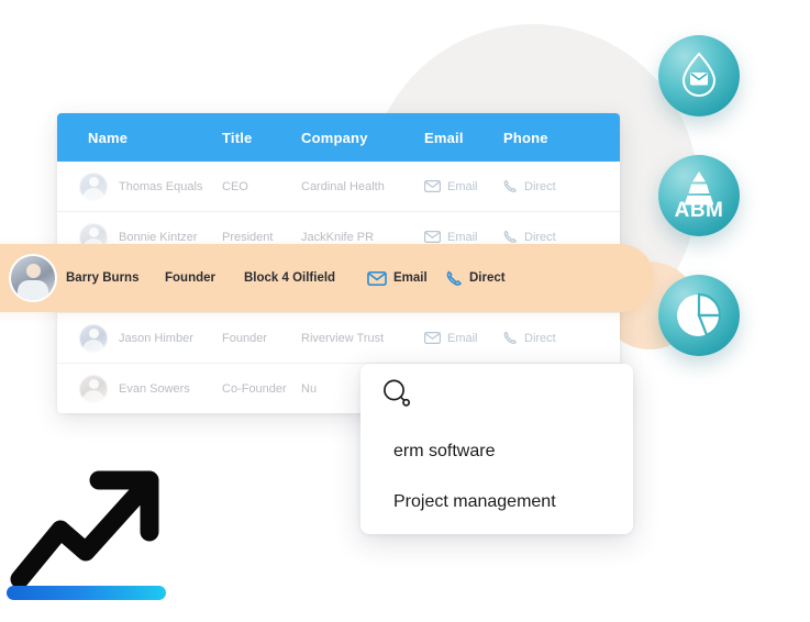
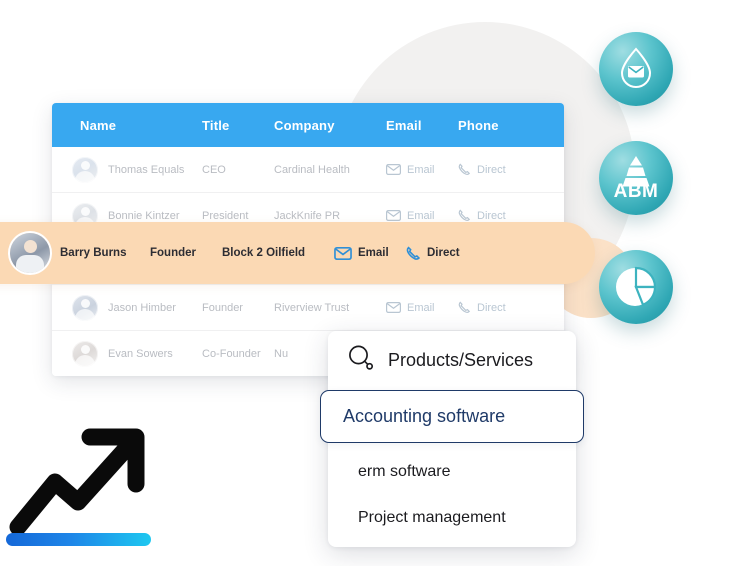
  Name
  Title
  Company
  Email
  Phone
  Thomas Equals
  CEO
  Cardinal Health
  Email
  Direct
  Bonnie Kintzer
  President
  JackKnife PR
  Email
  Direct
  Jason Himber
  Founder
  Riverview Trust
  Email
  Direct
  Evan Sowers
  Co-Founder
  Nu
  Barry Burns
  Founder
- Block 4 Oilfield
+ Block 2 Oilfield
  Email
  Direct
  ABM
+ Products/Services
+ Accounting software
  erm software
  Project management
